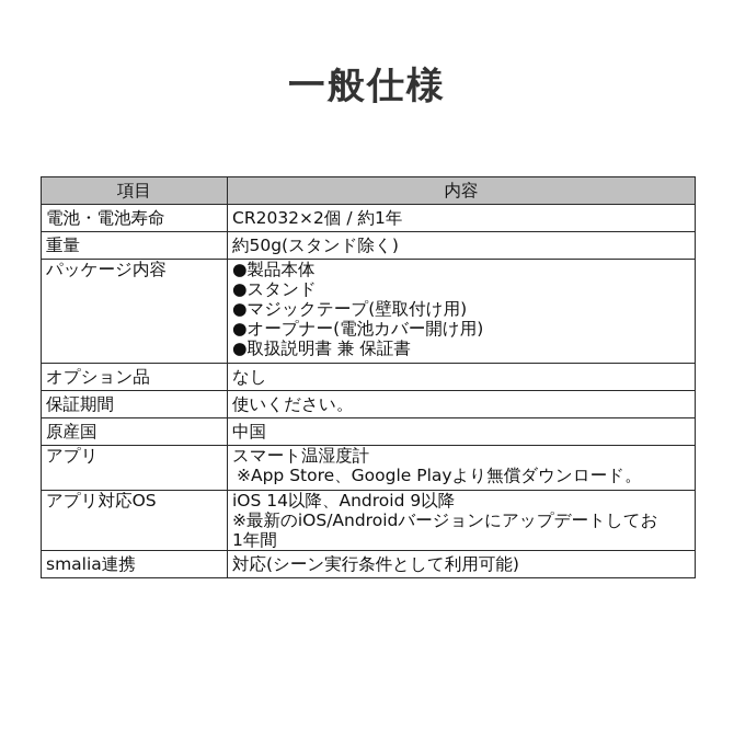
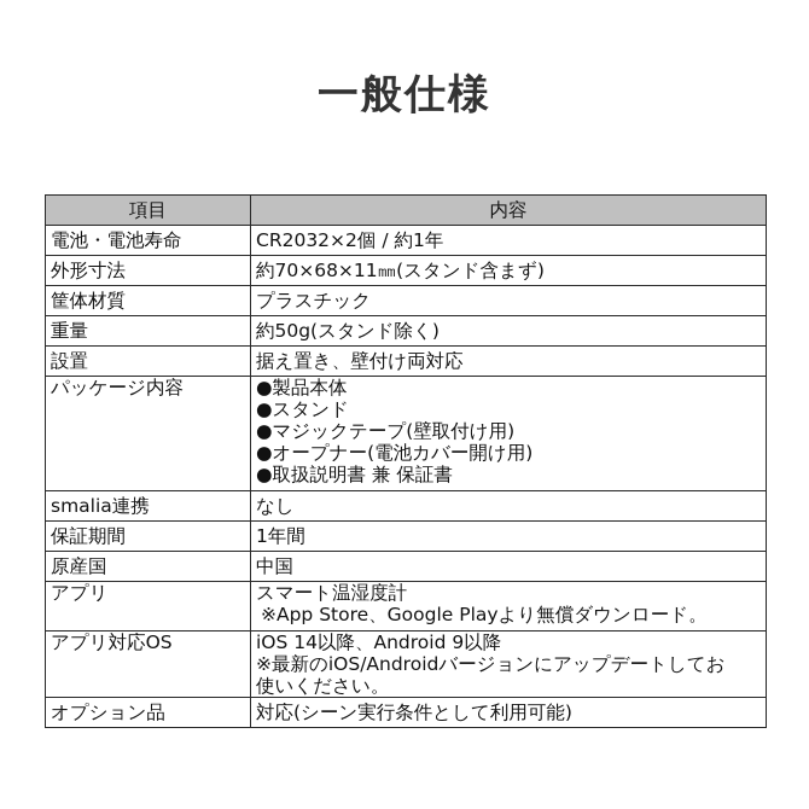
  一般仕様
  項目	内容
  電池・電池寿命	CR2032×2個 / 約1年
+ 外形寸法	約70×68×11㎜(スタンド含まず)
+ 筐体材質	プラスチック
  重量	約50g(スタンド除く)
+ 設置	据え置き、壁付け両対応
  パッケージ内容	●製品本体 ●スタンド ●マジックテープ(壁取付け用) ●オープナー(電池カバー開け用) ●取扱説明書 兼 保証書
- オプション品	なし
+ smalia連携	なし
- 保証期間	使いください。
+ 保証期間	1年間
  原産国	中国
  アプリ	スマート温湿度計 ※App Store、Google Playより無償ダウンロード。
- アプリ対応OS	iOS 14以降、Android 9以降 ※最新のiOS/Androidバージョンにアップデートしてお 1年間
+ アプリ対応OS	iOS 14以降、Android 9以降 ※最新のiOS/Androidバージョンにアップデートしてお 使いください。
- smalia連携	対応(シーン実行条件として利用可能)
+ オプション品	対応(シーン実行条件として利用可能)
